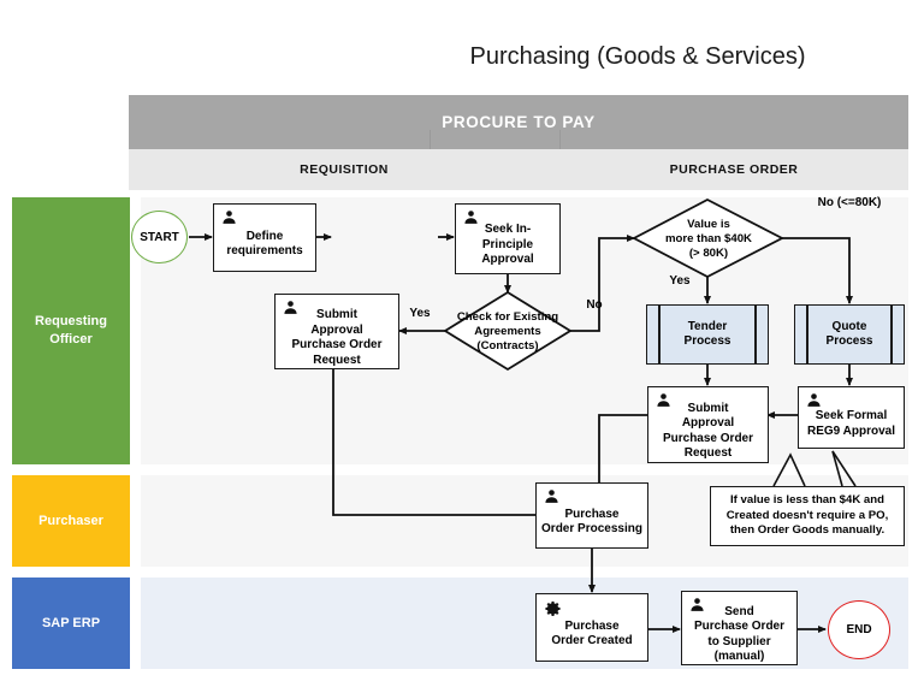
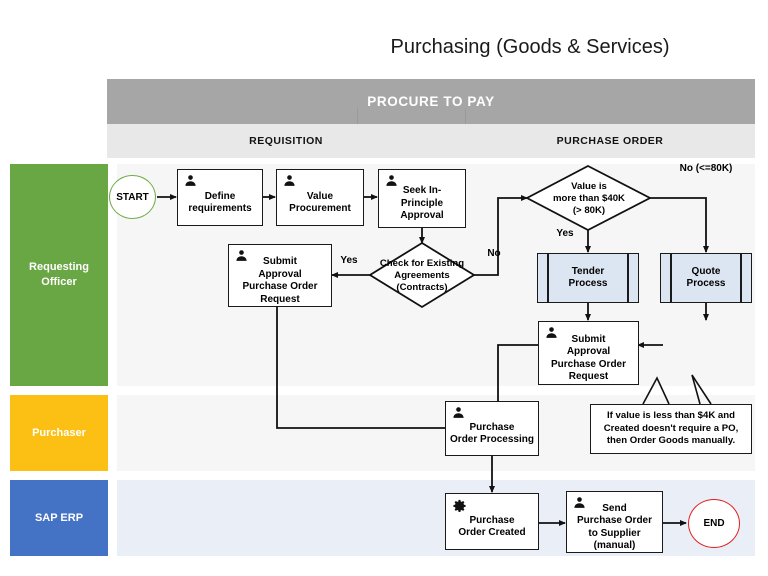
  Purchasing (Goods & Services)
  PROCURE TO PAY
  REQUISITION
  PURCHASE ORDER
  Requesting Officer
  Purchaser
  SAP ERP
  Check for Existing
  Agreements
  (Contracts)
  Value is
  more than $40K
  (> 80K)
  Yes
  No
  Yes
  No (<=80K)
  START
  Define
  requirements
+ Value
+ Procurement
  Seek In-
  Principle
  Approval
  Submit
  Approval
  Purchase Order
  Request
  Tender
  Process
  Quote
  Process
  Submit
  Approval
  Purchase Order
  Request
- Seek Formal
- REG9 Approval
  If value is less than $4K and
  Created doesn't require a PO,
  then Order Goods manually.
  Purchase
  Order Processing
  Purchase
  Order Created
  Send
  Purchase Order
  to Supplier
  (manual)
  END
